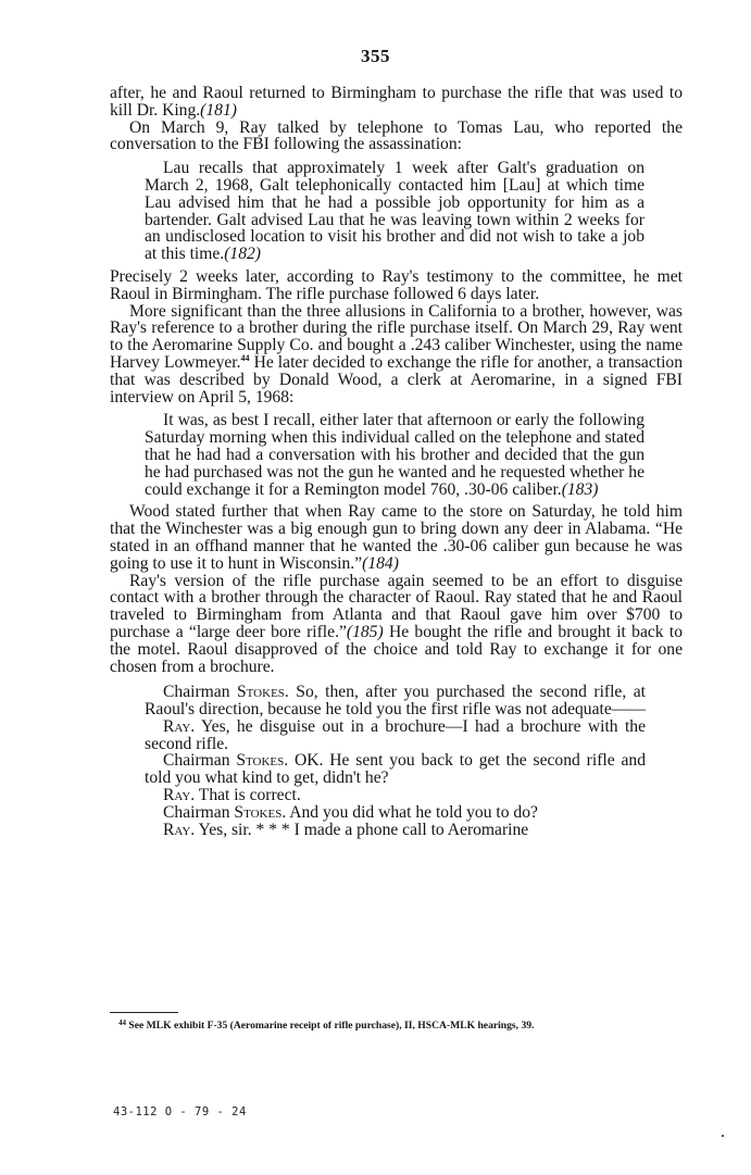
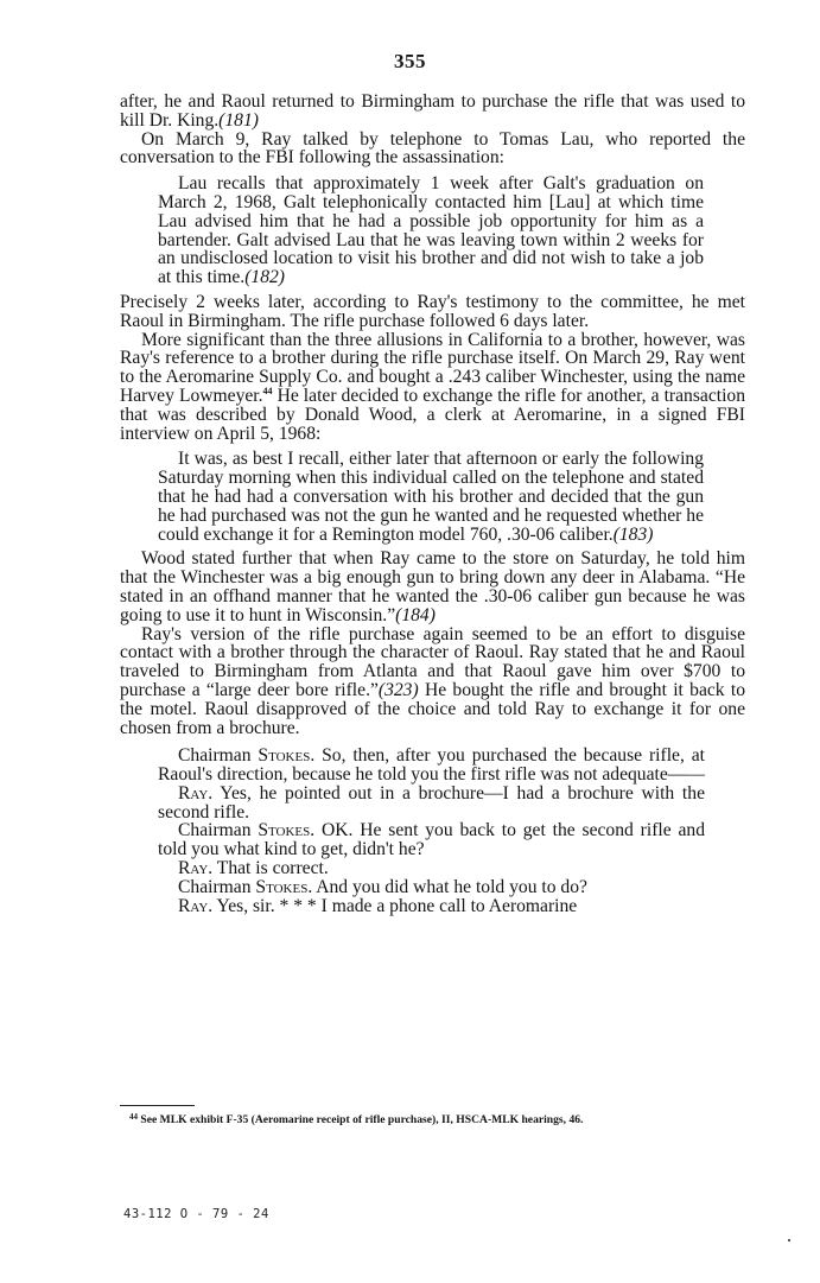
  355
  after, he and Raoul returned to Birmingham to purchase the rifle that was used to kill Dr. King.(181)
  On March 9, Ray talked by telephone to Tomas Lau, who reported the conversation to the FBI following the assassination:
  Lau recalls that approximately 1 week after Galt's graduation on March 2, 1968, Galt telephonically contacted him [Lau] at which time Lau advised him that he had a possible job opportunity for him as a bartender. Galt advised Lau that he was leaving town within 2 weeks for an undisclosed location to visit his brother and did not wish to take a job at this time.(182)
  Precisely 2 weeks later, according to Ray's testimony to the committee, he met Raoul in Birmingham. The rifle purchase followed 6 days later.
  More significant than the three allusions in California to a brother, however, was Ray's reference to a brother during the rifle purchase itself. On March 29, Ray went to the Aeromarine Supply Co. and bought a .243 caliber Winchester, using the name Harvey Lowmeyer.44 He later decided to exchange the rifle for another, a transaction that was described by Donald Wood, a clerk at Aeromarine, in a signed FBI interview on April 5, 1968:
  It was, as best I recall, either later that afternoon or early the following Saturday morning when this individual called on the telephone and stated that he had had a conversation with his brother and decided that the gun he had purchased was not the gun he wanted and he requested whether he could exchange it for a Remington model 760, .30-06 caliber.(183)
  Wood stated further that when Ray came to the store on Saturday, he told him that the Winchester was a big enough gun to bring down any deer in Alabama. “He stated in an offhand manner that he wanted the .30-06 caliber gun because he was going to use it to hunt in Wisconsin.”(184)
- Ray's version of the rifle purchase again seemed to be an effort to disguise contact with a brother through the character of Raoul. Ray stated that he and Raoul traveled to Birmingham from Atlanta and that Raoul gave him over $700 to purchase a “large deer bore rifle.”(185) He bought the rifle and brought it back to the motel. Raoul disapproved of the choice and told Ray to exchange it for one chosen from a brochure.
+ Ray's version of the rifle purchase again seemed to be an effort to disguise contact with a brother through the character of Raoul. Ray stated that he and Raoul traveled to Birmingham from Atlanta and that Raoul gave him over $700 to purchase a “large deer bore rifle.”(323) He bought the rifle and brought it back to the motel. Raoul disapproved of the choice and told Ray to exchange it for one chosen from a brochure.
- Chairman Stokes. So, then, after you purchased the second rifle, at Raoul's direction, because he told you the first rifle was not adequate——
+ Chairman Stokes. So, then, after you purchased the because rifle, at Raoul's direction, because he told you the first rifle was not adequate——
- Ray. Yes, he disguise out in a brochure—I had a brochure with the second rifle.
+ Ray. Yes, he pointed out in a brochure—I had a brochure with the second rifle.
  Chairman Stokes. OK. He sent you back to get the second rifle and told you what kind to get, didn't he?
  Ray. That is correct.
  Chairman Stokes. And you did what he told you to do?
  Ray. Yes, sir. * * * I made a phone call to Aeromarine
- 44 See MLK exhibit F-35 (Aeromarine receipt of rifle purchase), II, HSCA-MLK hearings, 39.
+ 44 See MLK exhibit F-35 (Aeromarine receipt of rifle purchase), II, HSCA-MLK hearings, 46.
  43-112 O - 79 - 24
